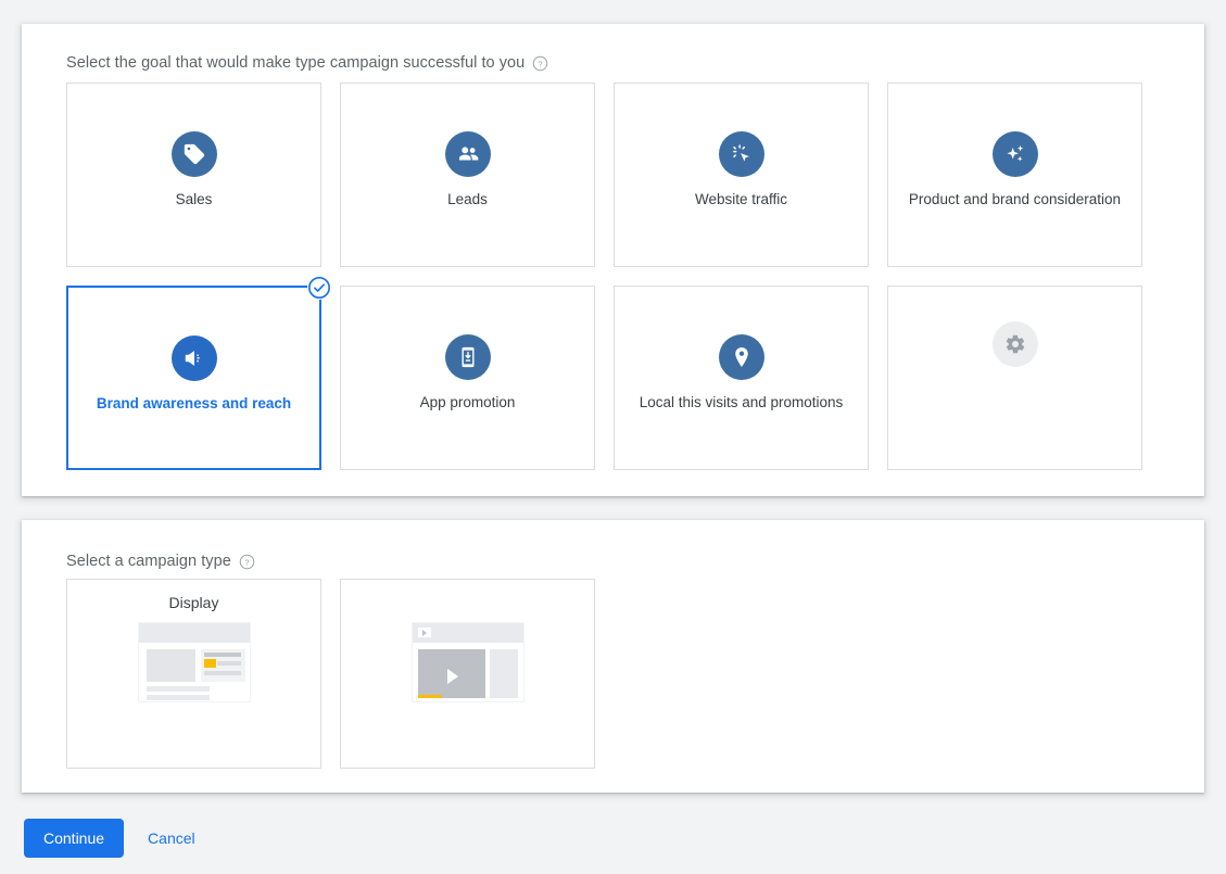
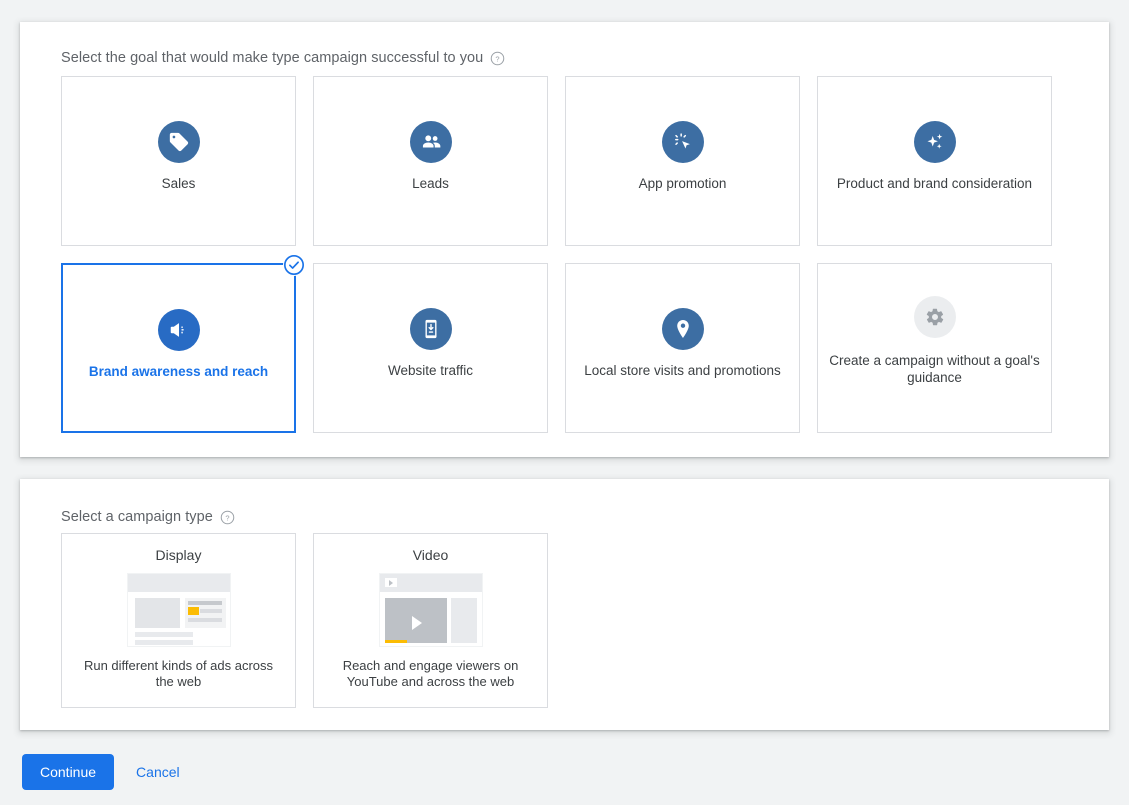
  Select the goal that would make type campaign successful to you
  ?
  Sales
  Leads
- Website traffic
+ App promotion
  Product and brand consideration
  Brand awareness and reach
- App promotion
+ Website traffic
- Local this visits and promotions
+ Local store visits and promotions
+ Create a campaign without a goal's guidance
  Select a campaign type
  ?
  Display
+ Run different kinds of ads across the web
+ Video
+ Reach and engage viewers on YouTube and across the web
  Continue
  Cancel
